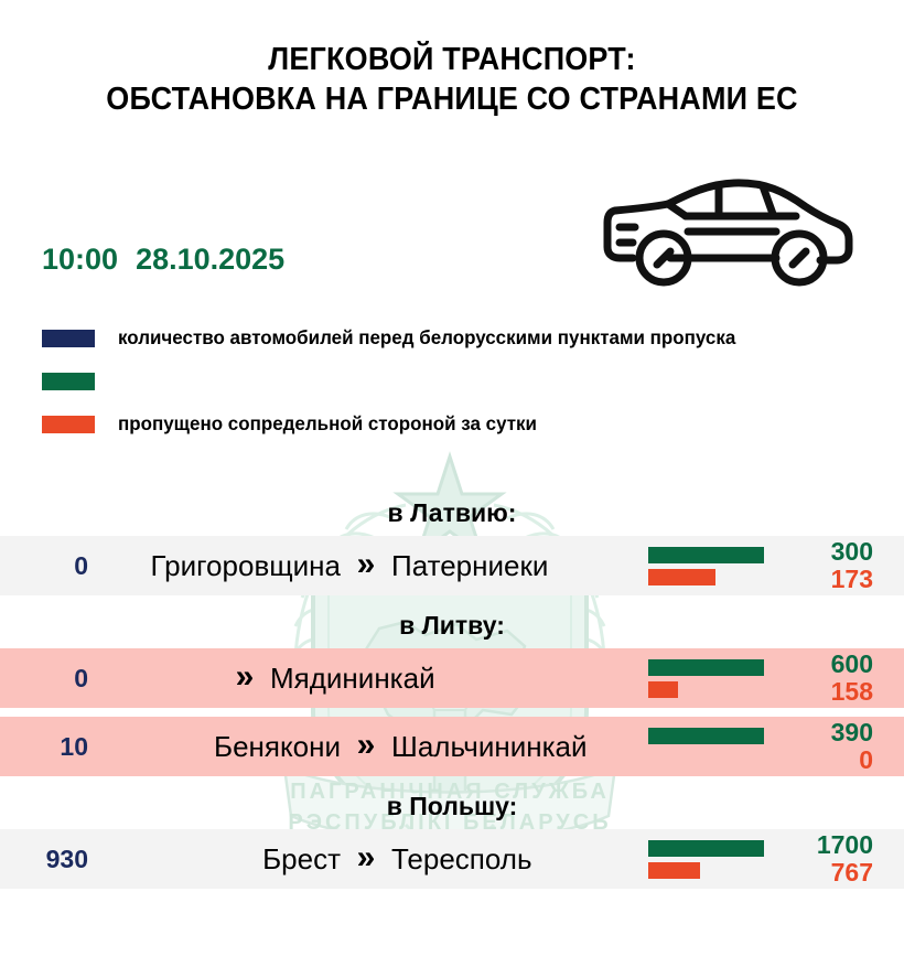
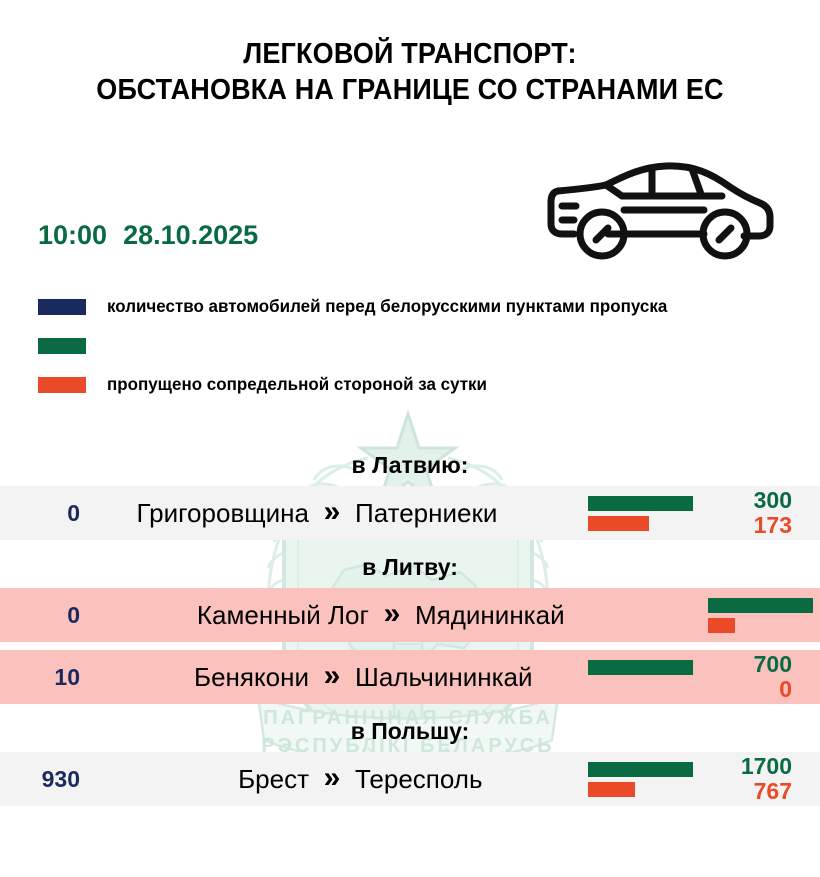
  ПАГРАНІЧНАЯ СЛУЖБА
  РЭСПУБЛІКІ БЕЛАРУСЬ
  ЛЕГКОВОЙ ТРАНСПОРТ:
  ОБСТАНОВКА НА ГРАНИЦЕ СО СТРАНАМИ ЕС
  10:00 28.10.2025
  количество автомобилей перед белорусскими пунктами пропуска
  пропущено сопредельной стороной за сутки
  в Латвию:
  0
  Григоровщина
  »
  Патерниеки
  300
  173
  в Литву:
  0
+ Каменный Лог
  »
  Мядининкай
- 600
- 158
  10
  Бенякони
  »
  Шальчининкай
- 390
+ 700
  0
  в Польшу:
  930
  Брест
  »
  Тересполь
  1700
  767
